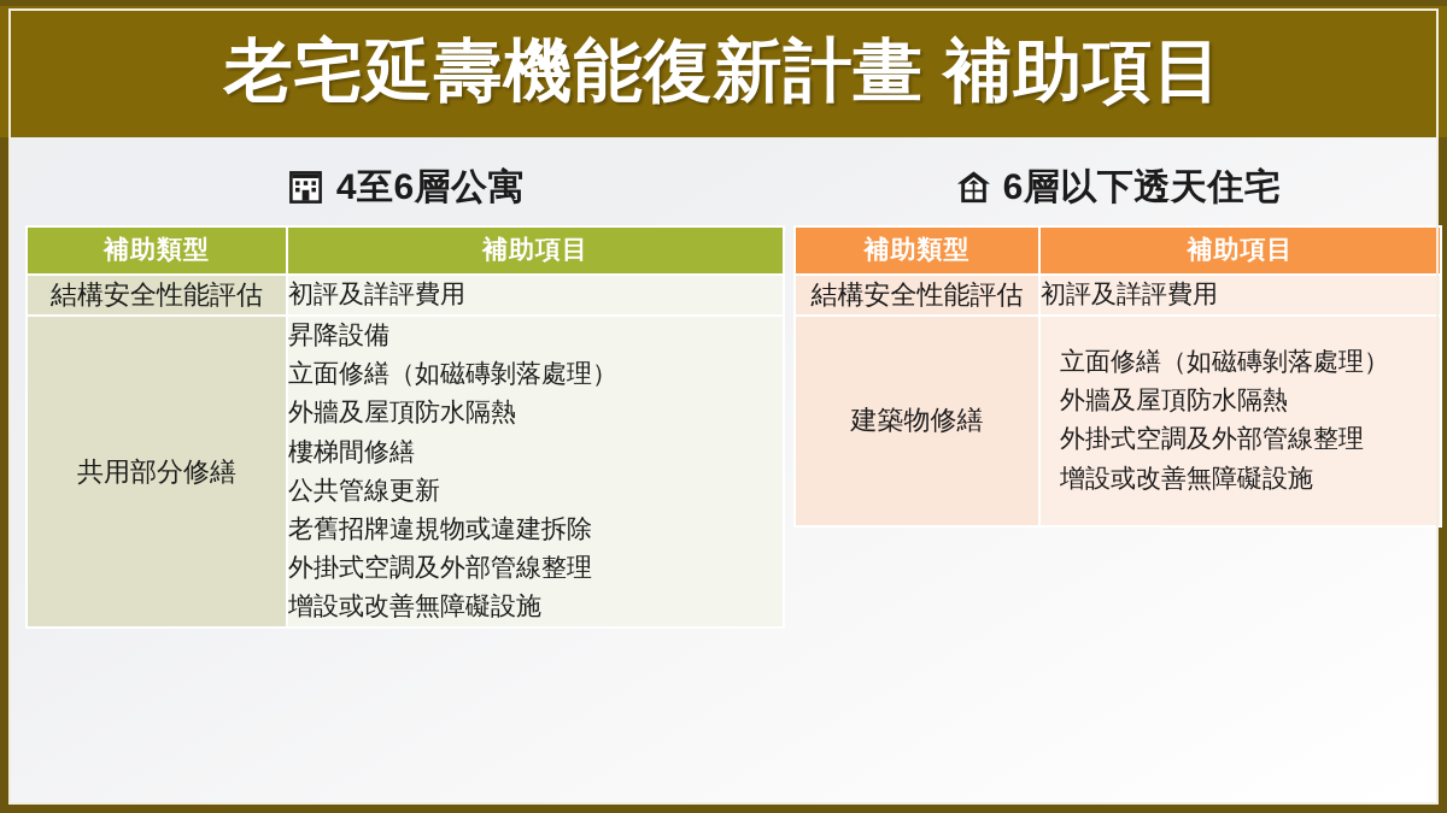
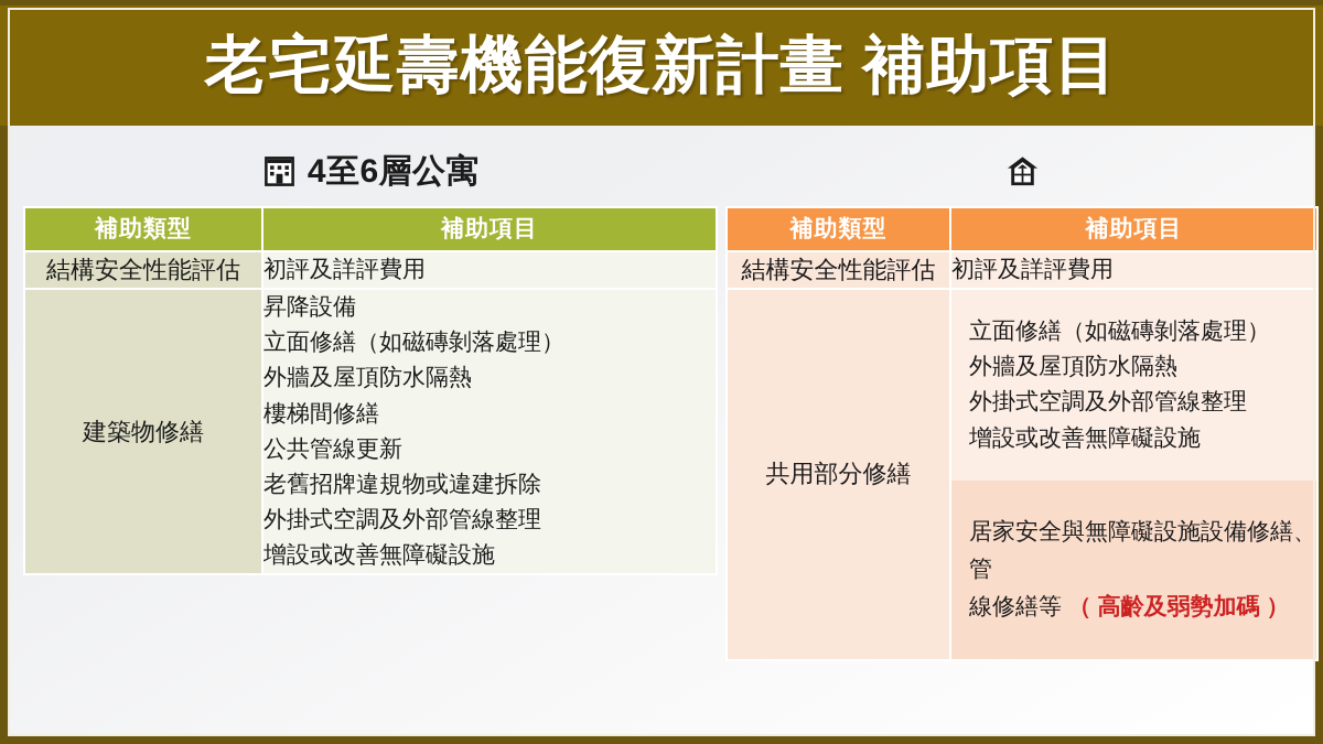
  老宅延壽機能復新計畫 補助項目
  4至6層公寓
  補助類型	補助項目
  結構安全性能評估	初評及詳評費用
- 共用部分修繕	昇降設備 立面修繕（如磁磚剝落處理） 外牆及屋頂防水隔熱 樓梯間修繕 公共管線更新 老舊招牌違規物或違建拆除 外掛式空調及外部管線整理 增設或改善無障礙設施
+ 建築物修繕	昇降設備 立面修繕（如磁磚剝落處理） 外牆及屋頂防水隔熱 樓梯間修繕 公共管線更新 老舊招牌違規物或違建拆除 外掛式空調及外部管線整理 增設或改善無障礙設施
- 6層以下透天住宅
  補助類型	補助項目
  結構安全性能評估	初評及詳評費用
- 建築物修繕
+ 共用部分修繕
  立面修繕（如磁磚剝落處理） 外牆及屋頂防水隔熱 外掛式空調及外部管線整理 增設或改善無障礙設施
+ 居家安全與無障礙設施設備修繕、管 線修繕等 （ 高齡及弱勢加碼 ）
